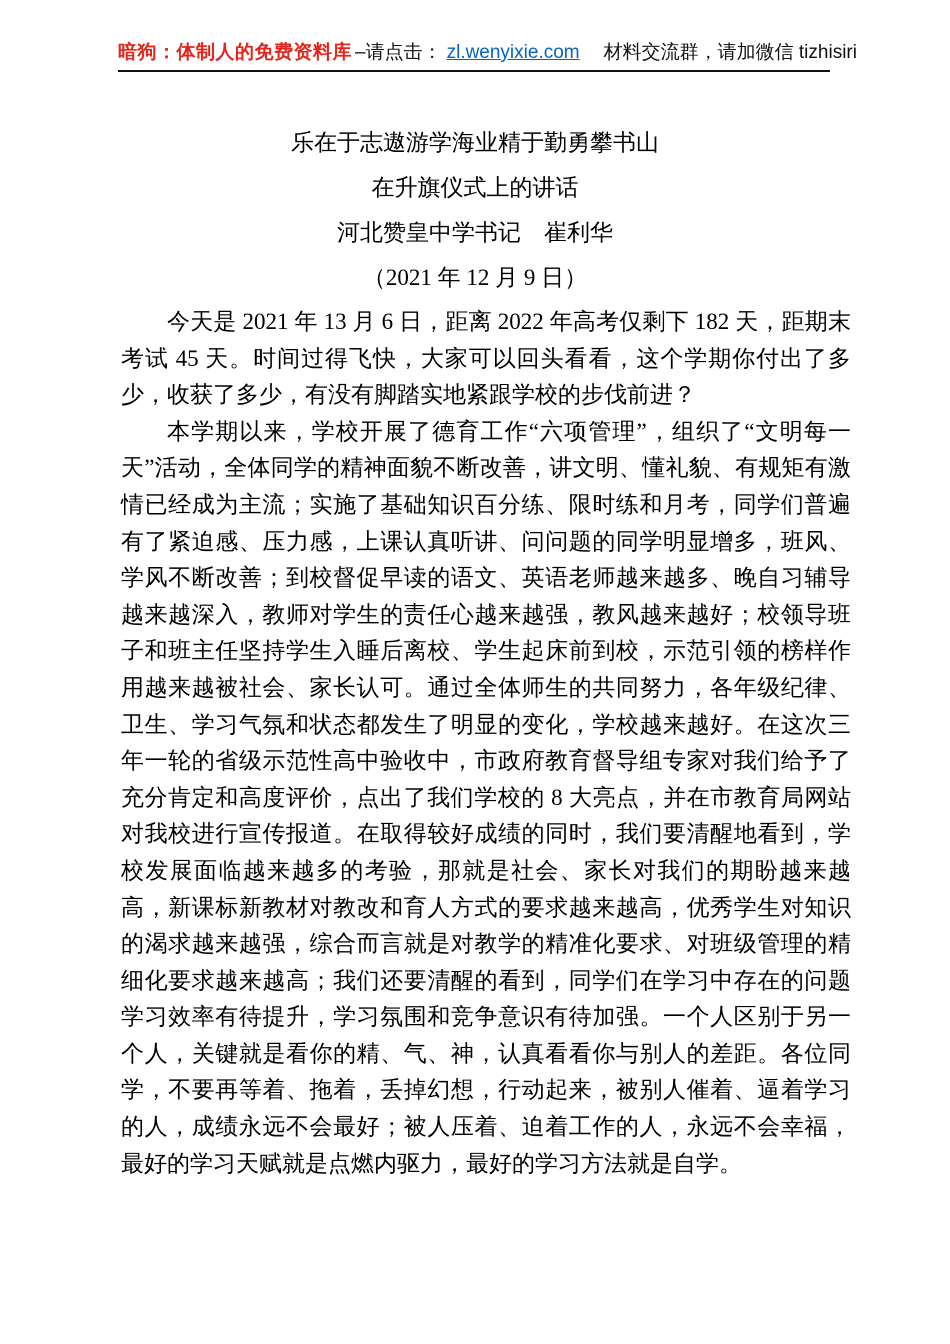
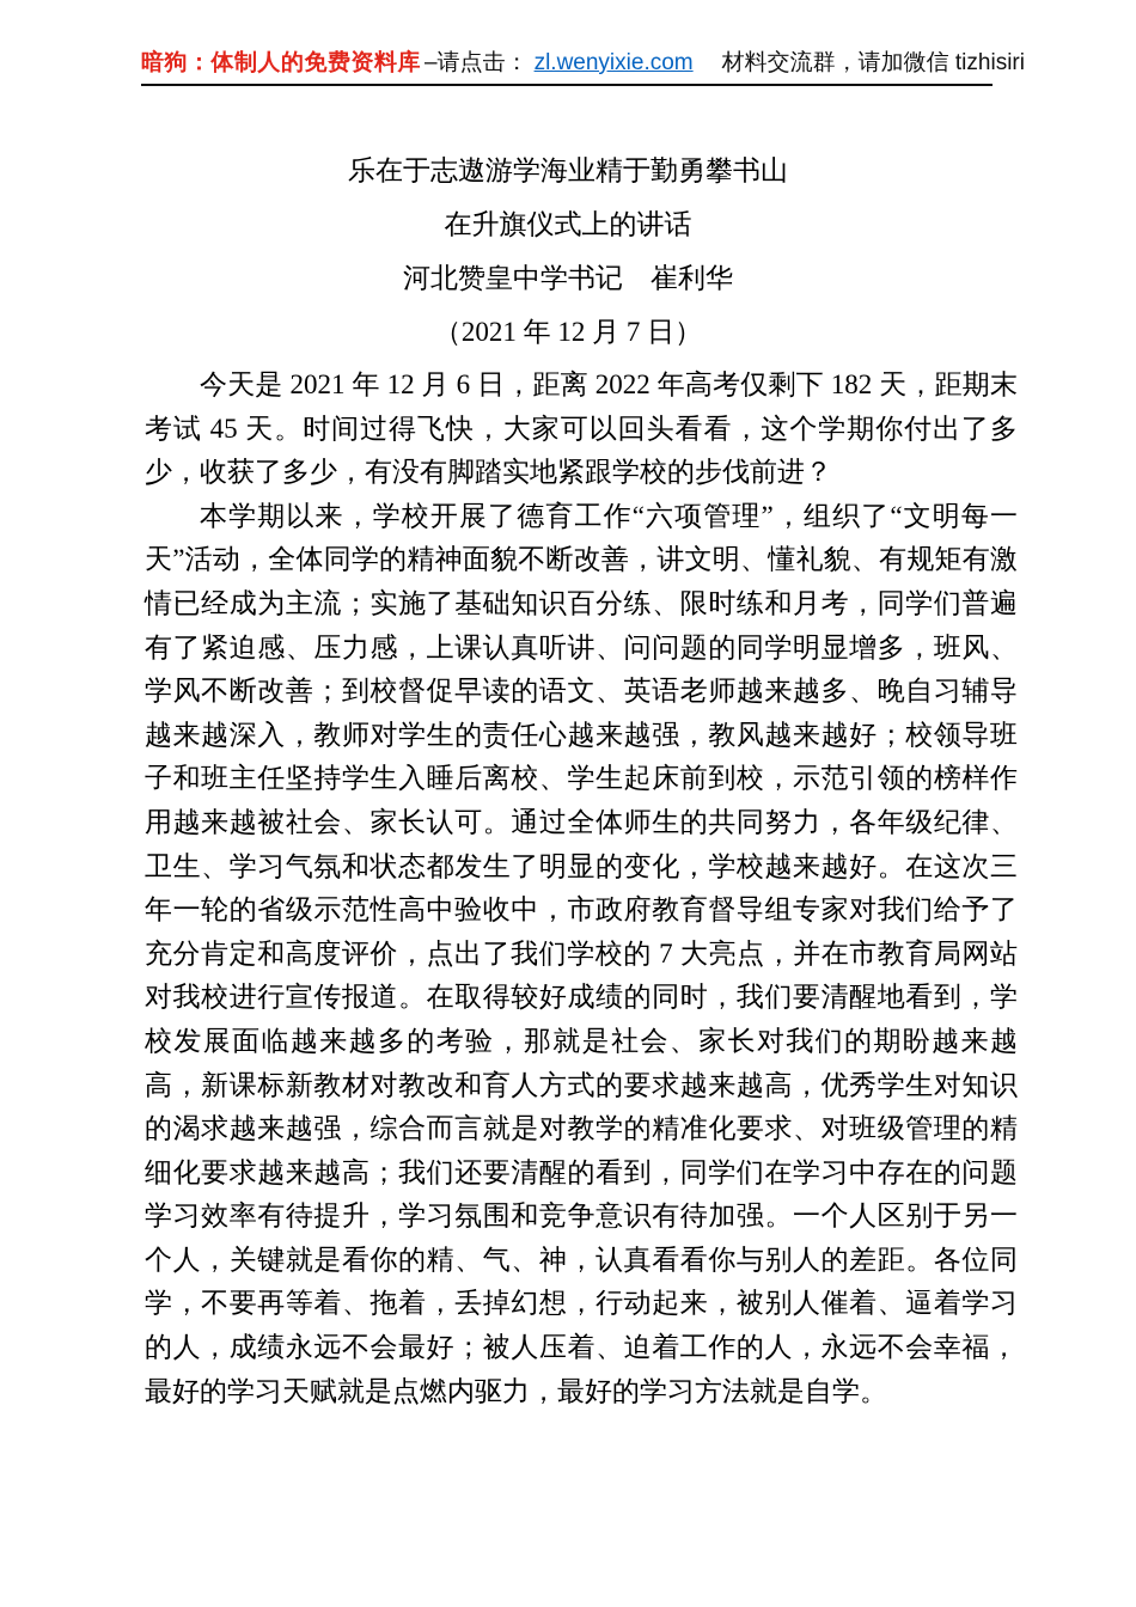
  暗狗：体制人的免费资料库 –请点击： zl.wenyixie.com 材料交流群，请加微信 tizhisiri
  乐在于志遨游学海业精于勤勇攀书山
  在升旗仪式上的讲话
  河北赞皇中学书记 崔利华
- （2021 年 12 月 9 日）
+ （2021 年 12 月 7 日）
- 今天是 2021 年 13 月 6 日，距离 2022 年高考仅剩下 182 天，距期末考试 45 天。时间过得飞快，大家可以回头看看，这个学期你付出了多少，收获了多少，有没有脚踏实地紧跟学校的步伐前进？
+ 今天是 2021 年 12 月 6 日，距离 2022 年高考仅剩下 182 天，距期末考试 45 天。时间过得飞快，大家可以回头看看，这个学期你付出了多少，收获了多少，有没有脚踏实地紧跟学校的步伐前进？
- 本学期以来，学校开展了德育工作“六项管理”，组织了“文明每一天”活动，全体同学的精神面貌不断改善，讲文明、懂礼貌、有规矩有激情已经成为主流；实施了基础知识百分练、限时练和月考，同学们普遍有了紧迫感、压力感，上课认真听讲、问问题的同学明显增多，班风、学风不断改善；到校督促早读的语文、英语老师越来越多、晚自习辅导越来越深入，教师对学生的责任心越来越强，教风越来越好；校领导班子和班主任坚持学生入睡后离校、学生起床前到校，示范引领的榜样作用越来越被社会、家长认可。通过全体师生的共同努力，各年级纪律、卫生、学习气氛和状态都发生了明显的变化，学校越来越好。在这次三年一轮的省级示范性高中验收中，市政府教育督导组专家对我们给予了充分肯定和高度评价，点出了我们学校的 8 大亮点，并在市教育局网站对我校进行宣传报道。在取得较好成绩的同时，我们要清醒地看到，学校发展面临越来越多的考验，那就是社会、家长对我们的期盼越来越高，新课标新教材对教改和育人方式的要求越来越高，优秀学生对知识的渴求越来越强，综合而言就是对教学的精准化要求、对班级管理的精细化要求越来越高；我们还要清醒的看到，同学们在学习中存在的问题学习效率有待提升，学习氛围和竞争意识有待加强。一个人区别于另一个人，关键就是看你的精、气、神，认真看看你与别人的差距。各位同学，不要再等着、拖着，丢掉幻想，行动起来，被别人催着、逼着学习的人，成绩永远不会最好；被人压着、迫着工作的人，永远不会幸福，最好的学习天赋就是点燃内驱力，最好的学习方法就是自学。
+ 本学期以来，学校开展了德育工作“六项管理”，组织了“文明每一天”活动，全体同学的精神面貌不断改善，讲文明、懂礼貌、有规矩有激情已经成为主流；实施了基础知识百分练、限时练和月考，同学们普遍有了紧迫感、压力感，上课认真听讲、问问题的同学明显增多，班风、学风不断改善；到校督促早读的语文、英语老师越来越多、晚自习辅导越来越深入，教师对学生的责任心越来越强，教风越来越好；校领导班子和班主任坚持学生入睡后离校、学生起床前到校，示范引领的榜样作用越来越被社会、家长认可。通过全体师生的共同努力，各年级纪律、卫生、学习气氛和状态都发生了明显的变化，学校越来越好。在这次三年一轮的省级示范性高中验收中，市政府教育督导组专家对我们给予了充分肯定和高度评价，点出了我们学校的 7 大亮点，并在市教育局网站对我校进行宣传报道。在取得较好成绩的同时，我们要清醒地看到，学校发展面临越来越多的考验，那就是社会、家长对我们的期盼越来越高，新课标新教材对教改和育人方式的要求越来越高，优秀学生对知识的渴求越来越强，综合而言就是对教学的精准化要求、对班级管理的精细化要求越来越高；我们还要清醒的看到，同学们在学习中存在的问题学习效率有待提升，学习氛围和竞争意识有待加强。一个人区别于另一个人，关键就是看你的精、气、神，认真看看你与别人的差距。各位同学，不要再等着、拖着，丢掉幻想，行动起来，被别人催着、逼着学习的人，成绩永远不会最好；被人压着、迫着工作的人，永远不会幸福，最好的学习天赋就是点燃内驱力，最好的学习方法就是自学。
